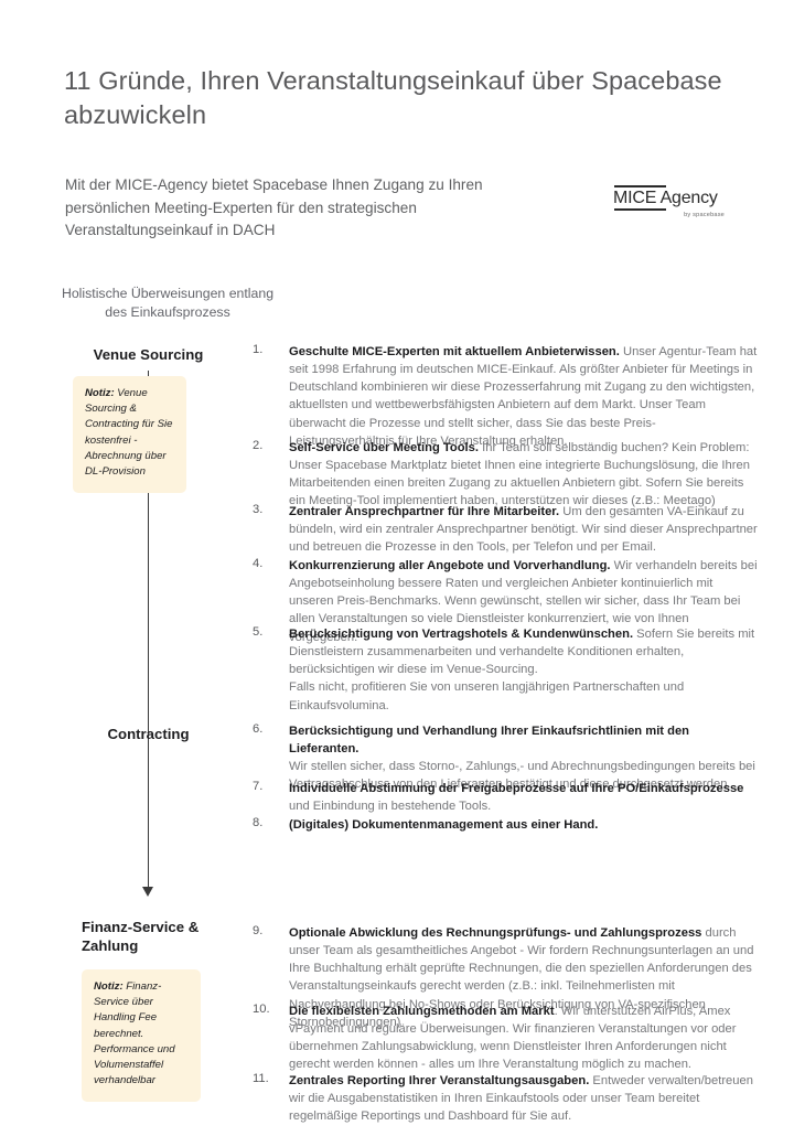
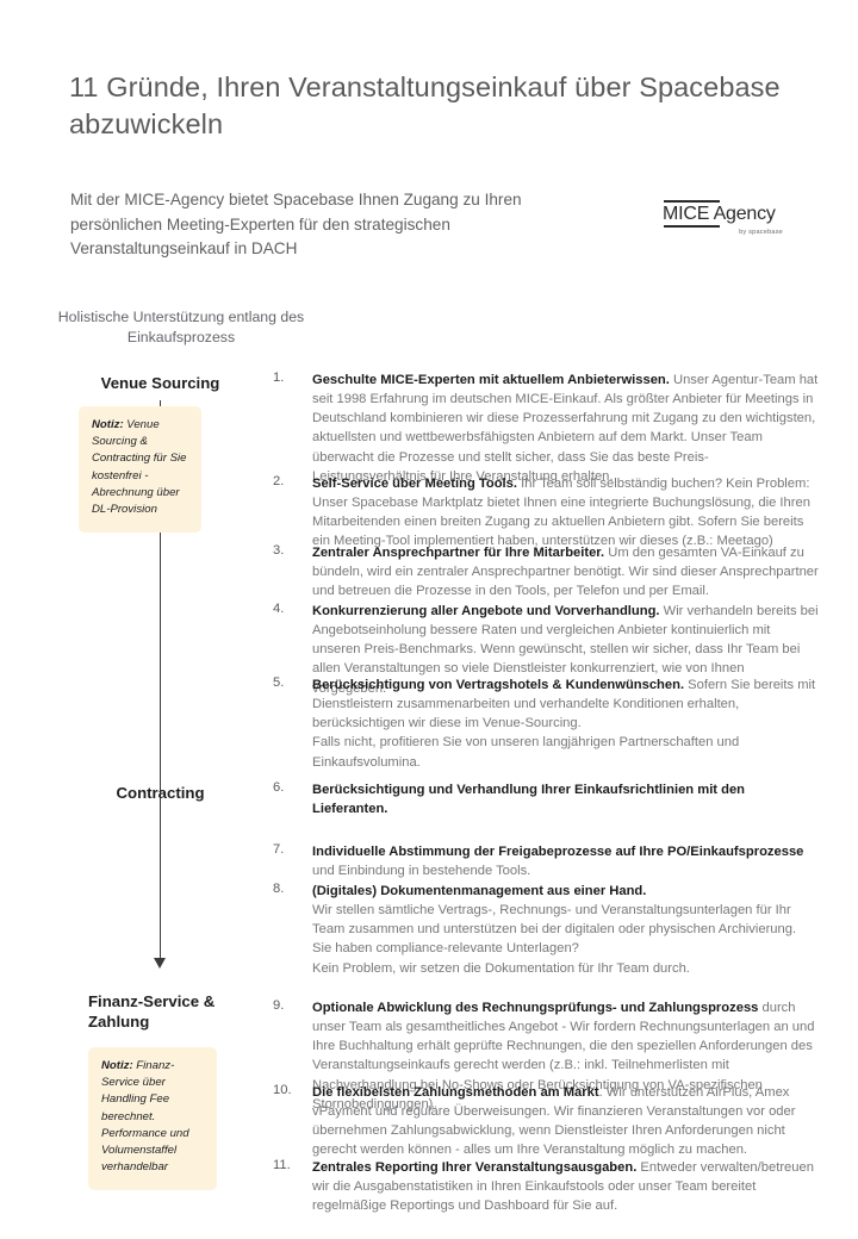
  11 Gründe, Ihren Veranstaltungseinkauf über Spacebase abzuwickeln
  Mit der MICE-Agency bietet Spacebase Ihnen Zugang zu Ihren persönlichen Meeting-Experten für den strategischen Veranstaltungseinkauf in DACH
  MICE Agency
- Holistische Überweisungen entlang des Einkaufsprozess
+ Holistische Unterstützung entlang des Einkaufsprozess
  Venue Sourcing
  Notiz: Venue Sourcing & Contracting für Sie kostenfrei - Abrechnung über DL-Provision
  Contracting
  Finanz-Service & Zahlung
  Notiz: Finanz-Service über Handling Fee berechnet. Performance und Volumenstaffel verhandelbar
  1.
  Geschulte MICE-Experten mit aktuellem Anbieterwissen. Unser Agentur-Team hat seit 1998 Erfahrung im deutschen MICE-Einkauf. Als größter Anbieter für Meetings in Deutschland kombinieren wir diese Prozesserfahrung mit Zugang zu den wichtigsten, aktuellsten und wettbewerbsfähigsten Anbietern auf dem Markt. Unser Team überwacht die Prozesse und stellt sicher, dass Sie das beste Preis-Leistungsverhältnis für Ihre Veranstaltung erhalten.
  2.
  Self-Service über Meeting Tools. Ihr Team soll selbständig buchen? Kein Problem: Unser Spacebase Marktplatz bietet Ihnen eine integrierte Buchungslösung, die Ihren Mitarbeitenden einen breiten Zugang zu aktuellen Anbietern gibt. Sofern Sie bereits ein Meeting-Tool implementiert haben, unterstützen wir dieses (z.B.: Meetago)
  3.
  Zentraler Ansprechpartner für Ihre Mitarbeiter. Um den gesamten VA-Einkauf zu bündeln, wird ein zentraler Ansprechpartner benötigt. Wir sind dieser Ansprechpartner und betreuen die Prozesse in den Tools, per Telefon und per Email.
  4.
  Konkurrenzierung aller Angebote und Vorverhandlung. Wir verhandeln bereits bei Angebotseinholung bessere Raten und vergleichen Anbieter kontinuierlich mit unseren Preis-Benchmarks. Wenn gewünscht, stellen wir sicher, dass Ihr Team bei allen Veranstaltungen so viele Dienstleister konkurrenziert, wie von Ihnen vorgegeben.
  5.
  Berücksichtigung von Vertragshotels & Kundenwünschen. Sofern Sie bereits mit Dienstleistern zusammenarbeiten und verhandelte Konditionen erhalten, berücksichtigen wir diese im Venue-Sourcing.
  Falls nicht, profitieren Sie von unseren langjährigen Partnerschaften und Einkaufsvolumina.
  6.
  Berücksichtigung und Verhandlung Ihrer Einkaufsrichtlinien mit den Lieferanten.
- Wir stellen sicher, dass Storno-, Zahlungs,- und Abrechnungsbedingungen bereits bei Vertragsabschluss von den Lieferanten bestätigt und diese durchgesetzt werden.
  7.
  Individuelle Abstimmung der Freigabeprozesse auf Ihre PO/Einkaufsprozesse und Einbindung in bestehende Tools.
  8.
  (Digitales) Dokumentenmanagement aus einer Hand.
+ Wir stellen sämtliche Vertrags-, Rechnungs- und Veranstaltungsunterlagen für Ihr Team zusammen und unterstützen bei der digitalen oder physischen Archivierung. Sie haben compliance-relevante Unterlagen?
+ Kein Problem, wir setzen die Dokumentation für Ihr Team durch.
  9.
  Optionale Abwicklung des Rechnungsprüfungs- und Zahlungsprozess durch unser Team als gesamtheitliches Angebot - Wir fordern Rechnungsunterlagen an und Ihre Buchhaltung erhält geprüfte Rechnungen, die den speziellen Anforderungen des Veranstaltungseinkaufs gerecht werden (z.B.: inkl. Teilnehmerlisten mit Nachverhandlung bei No-Shows oder Berücksichtigung von VA-spezifischen Stornobedingungen)
  10.
  Die flexibelsten Zahlungsmethoden am Markt. Wir unterstützen AirPlus, Amex vPayment und reguläre Überweisungen. Wir finanzieren Veranstaltungen vor oder übernehmen Zahlungsabwicklung, wenn Dienstleister Ihren Anforderungen nicht gerecht werden können - alles um Ihre Veranstaltung möglich zu machen.
  11.
  Zentrales Reporting Ihrer Veranstaltungsausgaben. Entweder verwalten/betreuen wir die Ausgabenstatistiken in Ihren Einkaufstools oder unser Team bereitet regelmäßige Reportings und Dashboard für Sie auf.
